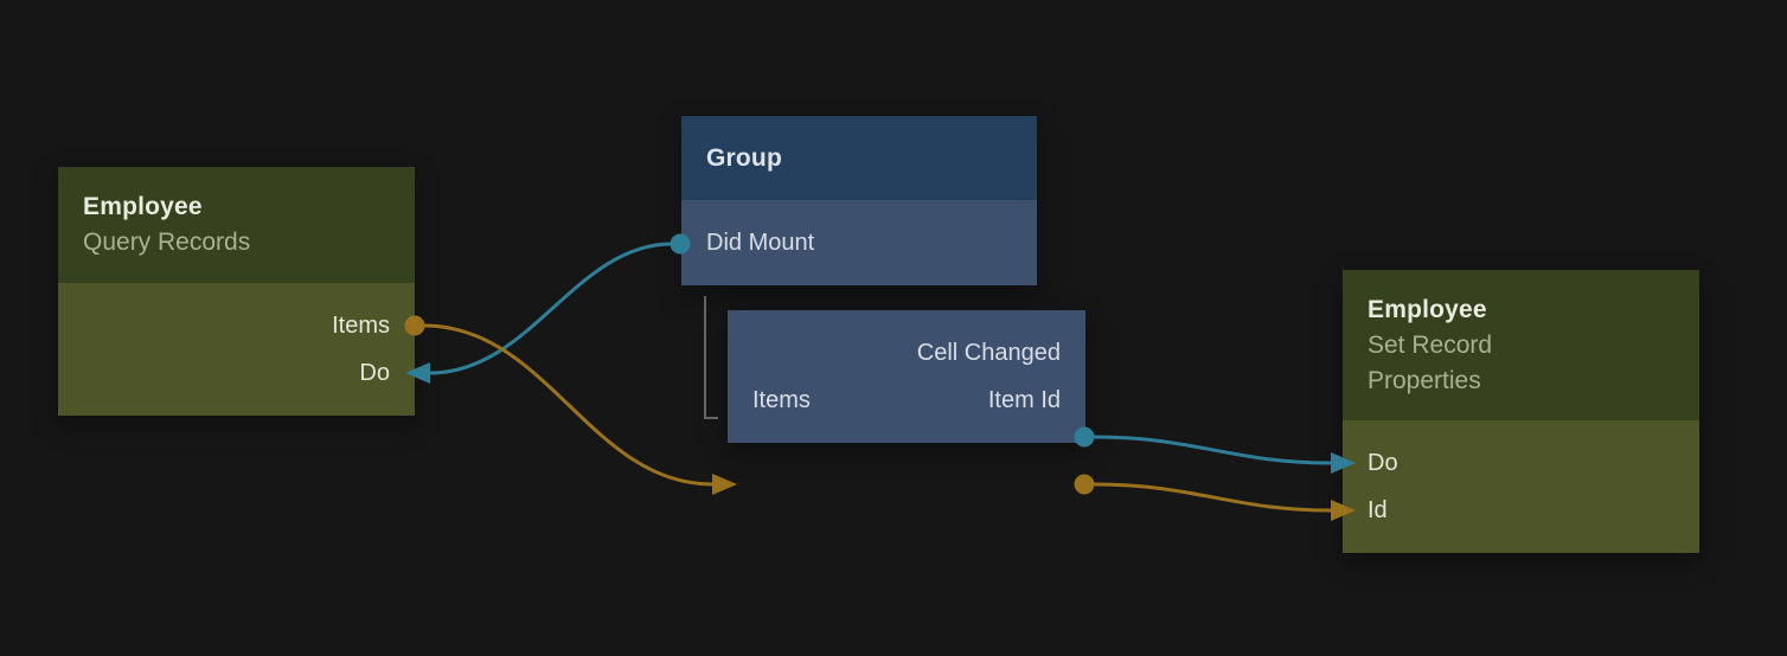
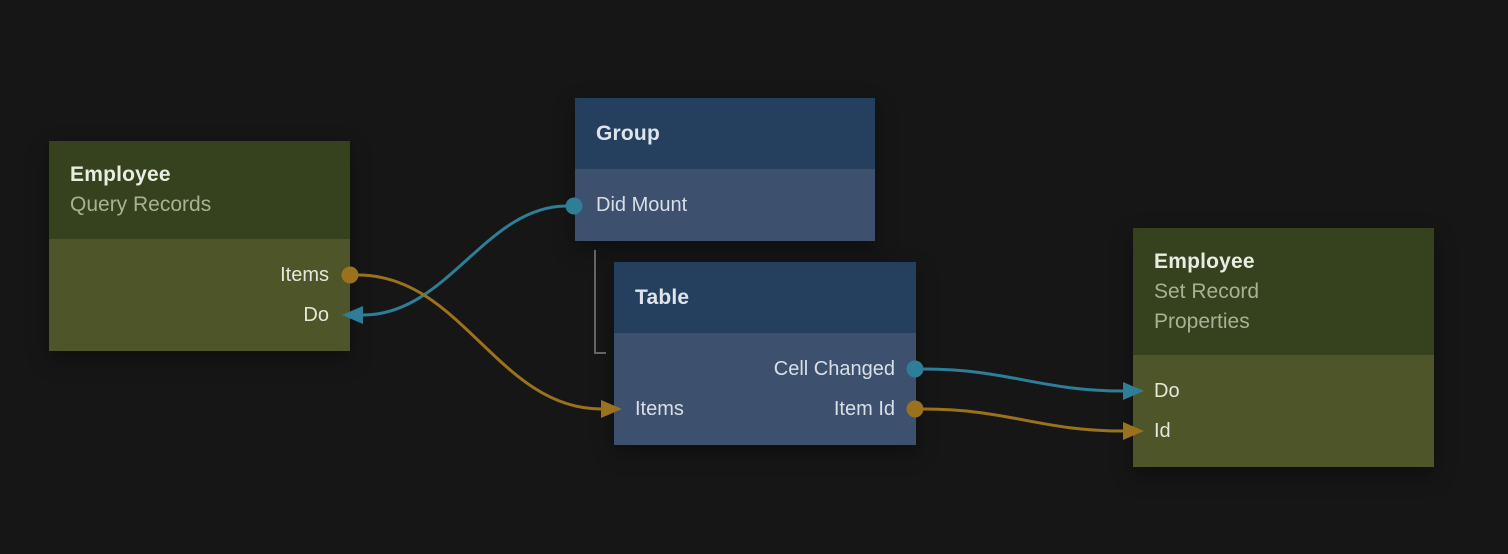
  Employee
  Query Records
  Items
  Do
  Group
  Did Mount
+ Table
  Cell Changed
  Items
  Item Id
  Employee
  Set Record Properties
  Do
  Id
